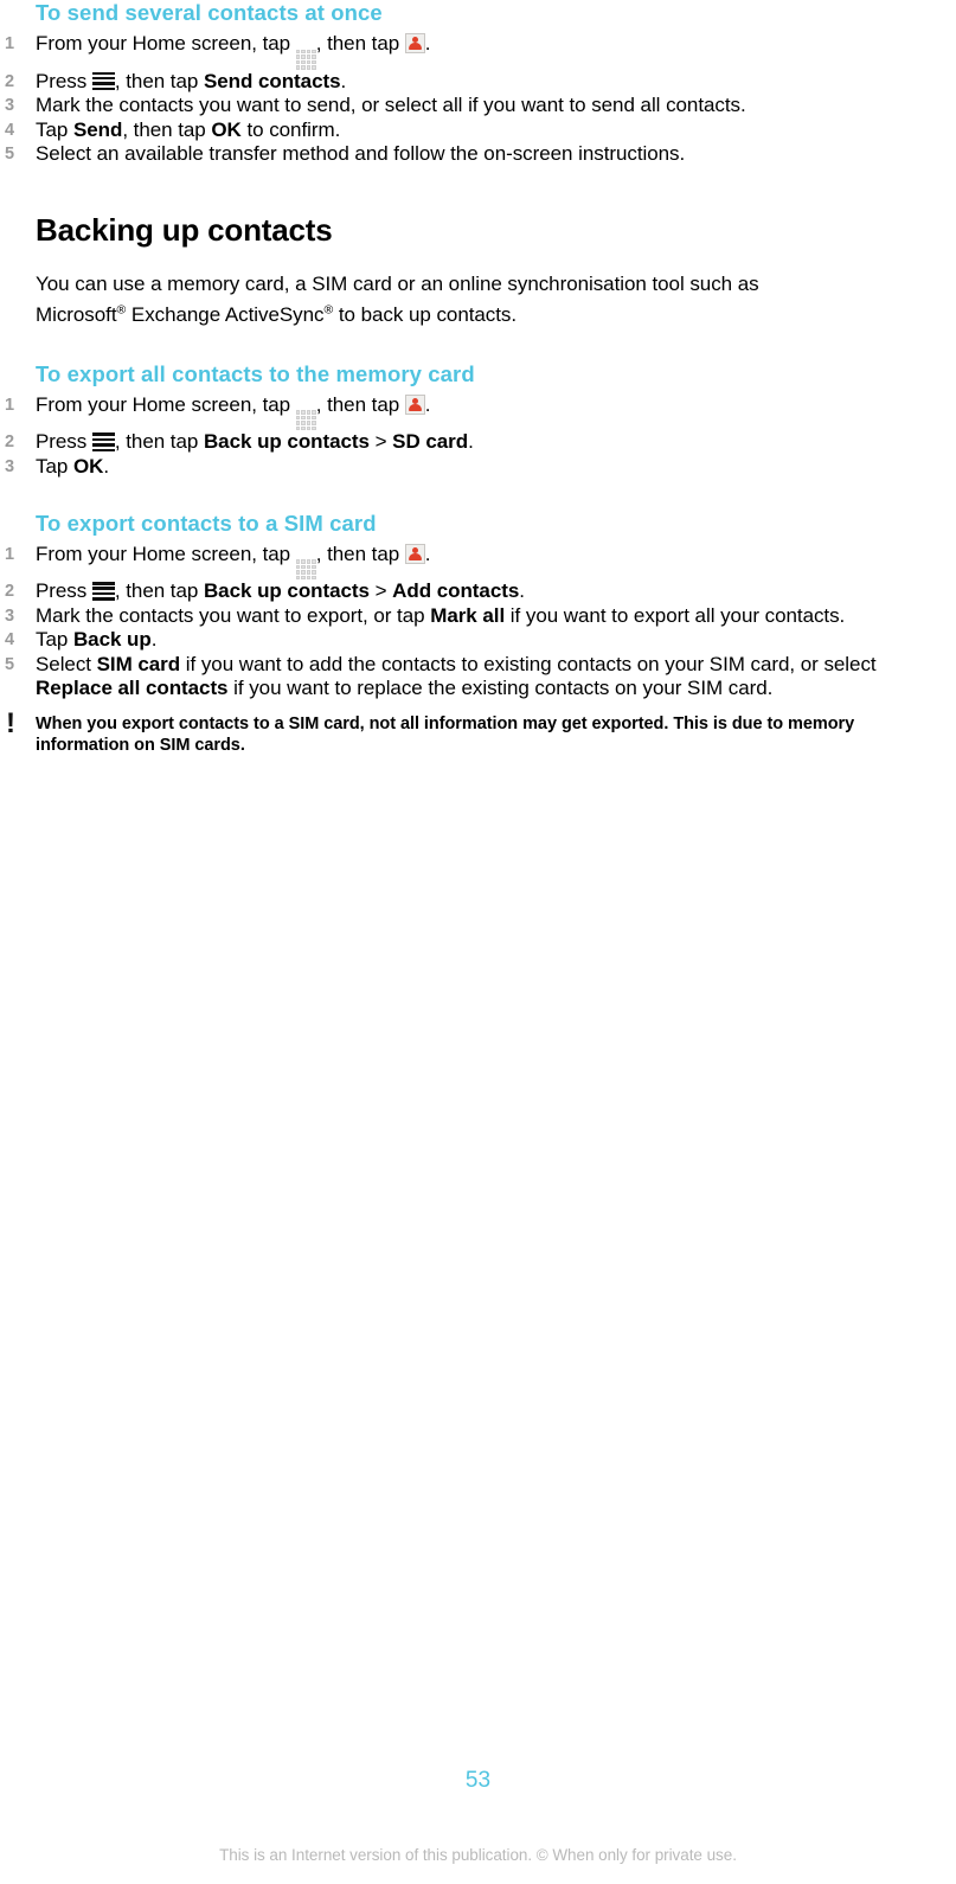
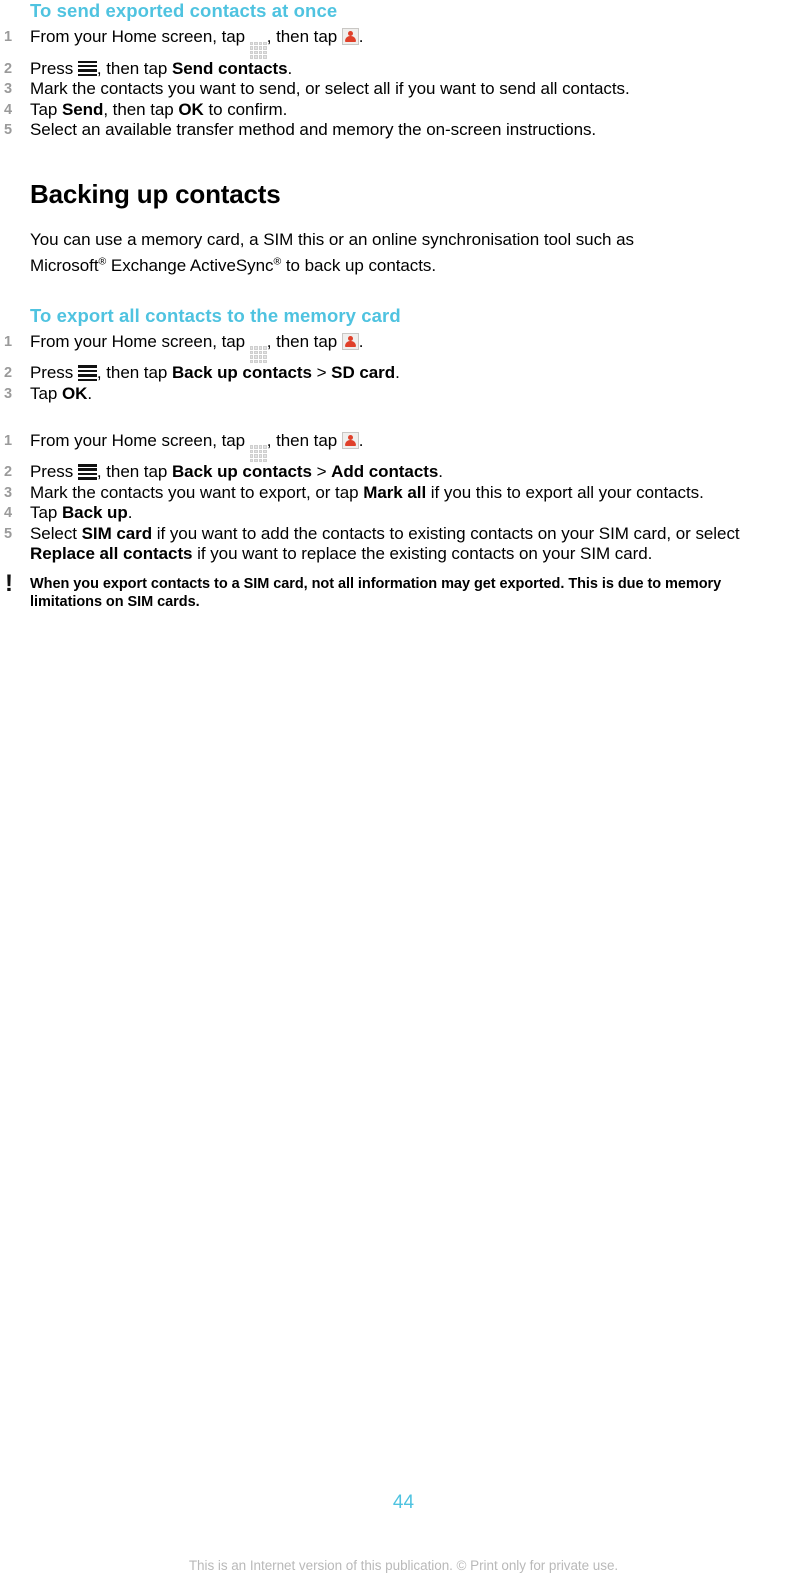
- To send several contacts at once
+ To send exported contacts at once
  1
  From your Home screen, tap , then tap .
  2
  Press , then tap Send contacts.
  3
  Mark the contacts you want to send, or select all if you want to send all contacts.
  4
  Tap Send, then tap OK to confirm.
  5
- Select an available transfer method and follow the on-screen instructions.
+ Select an available transfer method and memory the on-screen instructions.
  Backing up contacts
- You can use a memory card, a SIM card or an online synchronisation tool such as
+ You can use a memory card, a SIM this or an online synchronisation tool such as
  Microsoft® Exchange ActiveSync® to back up contacts.
  To export all contacts to the memory card
  1
  From your Home screen, tap , then tap .
  2
  Press , then tap Back up contacts > SD card.
  3
  Tap OK.
- To export contacts to a SIM card
  1
  From your Home screen, tap , then tap .
  2
  Press , then tap Back up contacts > Add contacts.
  3
- Mark the contacts you want to export, or tap Mark all if you want to export all your contacts.
+ Mark the contacts you want to export, or tap Mark all if you this to export all your contacts.
  4
  Tap Back up.
  5
  Select SIM card if you want to add the contacts to existing contacts on your SIM card, or select Replace all contacts if you want to replace the existing contacts on your SIM card.
  !
- When you export contacts to a SIM card, not all information may get exported. This is due to memory information on SIM cards.
+ When you export contacts to a SIM card, not all information may get exported. This is due to memory limitations on SIM cards.
- 53
+ 44
- This is an Internet version of this publication. © When only for private use.
+ This is an Internet version of this publication. © Print only for private use.
